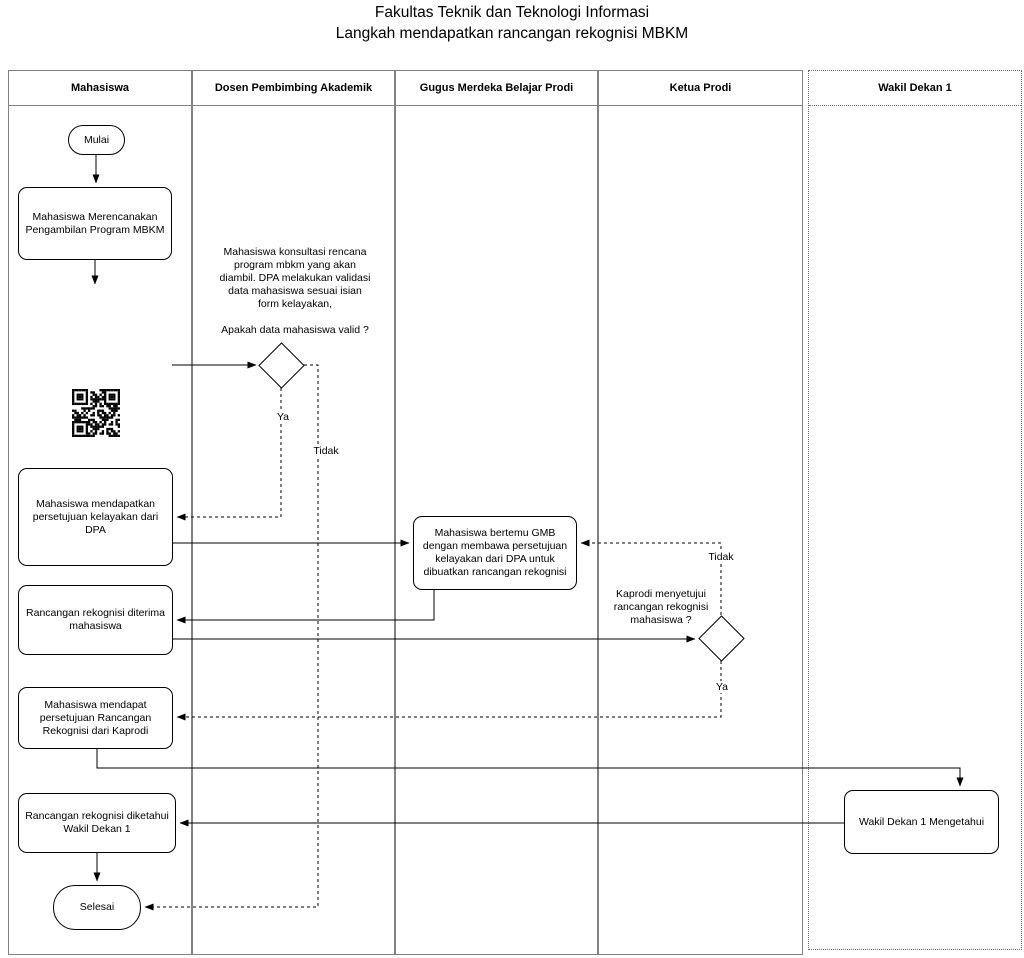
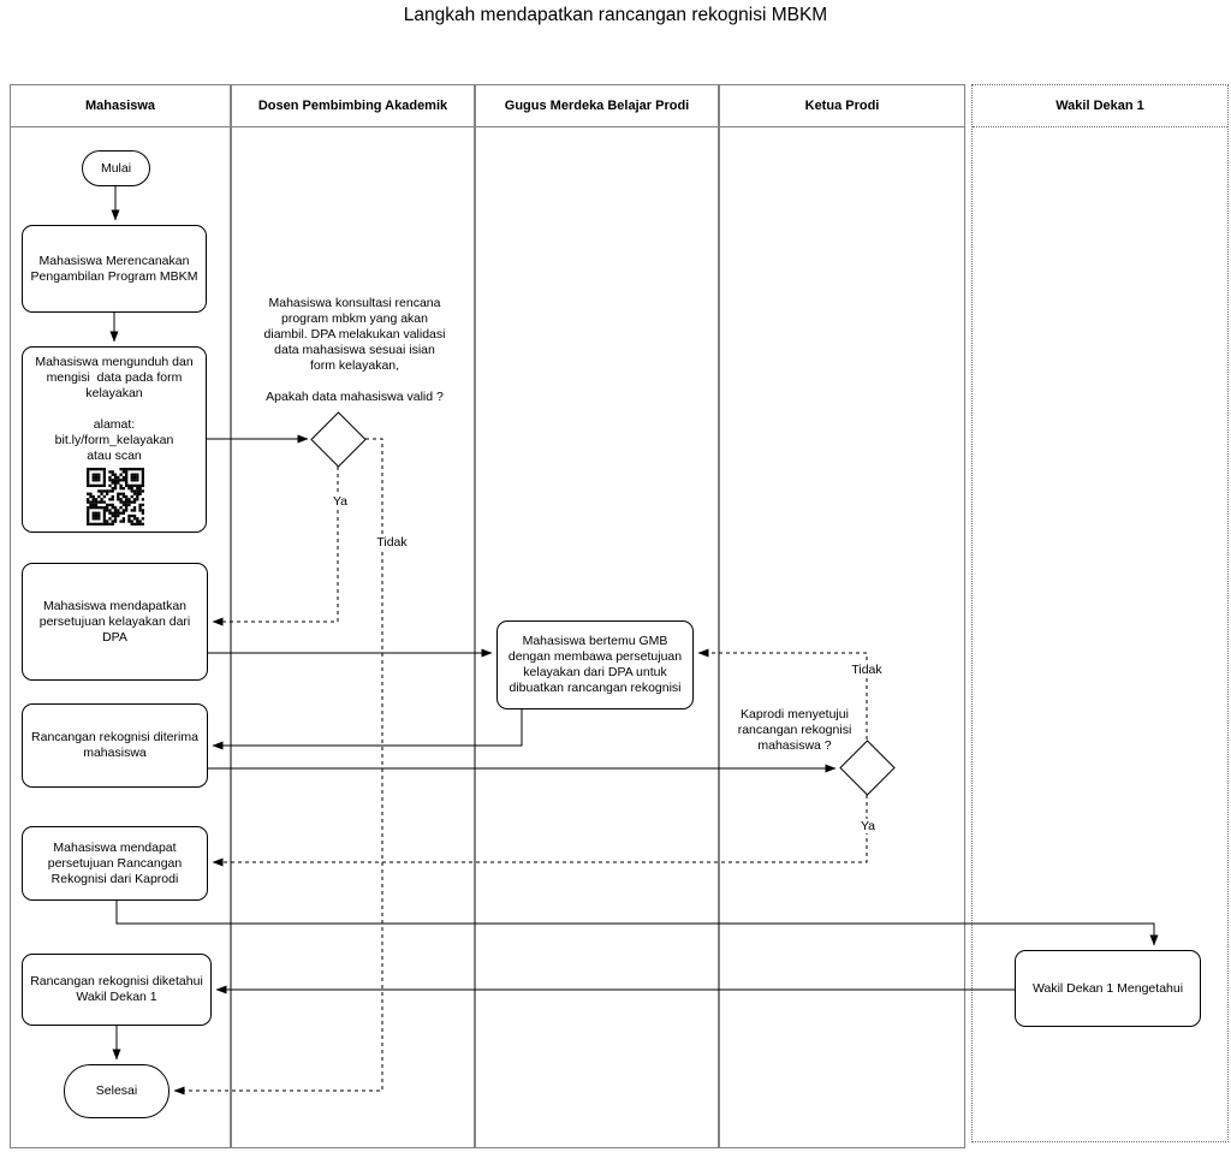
- Fakultas Teknik dan Teknologi Informasi
  Langkah mendapatkan rancangan rekognisi MBKM
  Mahasiswa
  Dosen Pembimbing Akademik
  Gugus Merdeka Belajar Prodi
  Ketua Prodi
  Wakil Dekan 1
  Mulai
  Mahasiswa Merencanakan
  Pengambilan Program MBKM
+ Mahasiswa mengunduh dan
+ mengisi data pada form
+ kelayakan
+ alamat:
+ bit.ly/form_kelayakan
+ atau scan
  Mahasiswa konsultasi rencana
  program mbkm yang akan
  diambil. DPA melakukan validasi
  data mahasiswa sesuai isian
  form kelayakan,
  Apakah data mahasiswa valid ?
  Mahasiswa mendapatkan
  persetujuan kelayakan dari
  DPA
  Mahasiswa bertemu GMB
  dengan membawa persetujuan
  kelayakan dari DPA untuk
  dibuatkan rancangan rekognisi
  Rancangan rekognisi diterima
  mahasiswa
  Kaprodi menyetujui
  rancangan rekognisi
  mahasiswa ?
  Mahasiswa mendapat
  persetujuan Rancangan
  Rekognisi dari Kaprodi
  Wakil Dekan 1 Mengetahui
  Rancangan rekognisi diketahui
  Wakil Dekan 1
  Selesai
  Ya
  Tidak
  Tidak
  Ya
